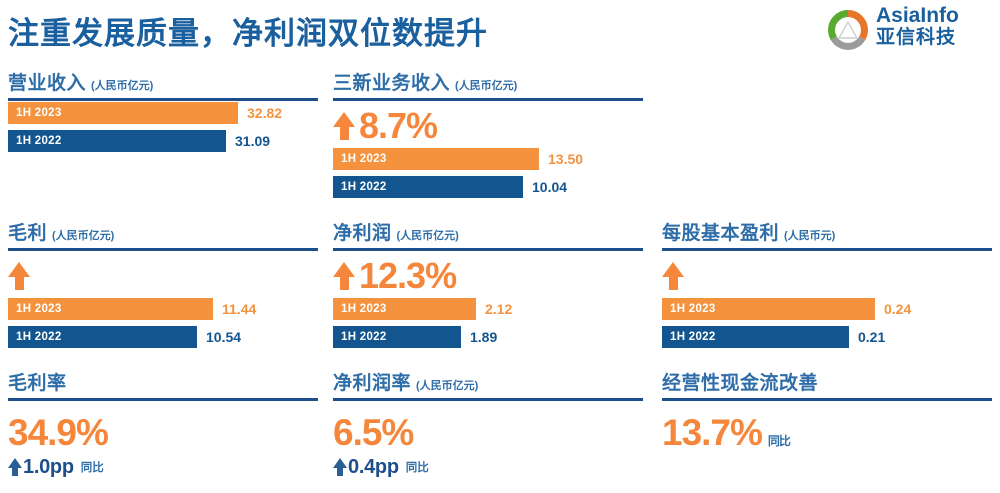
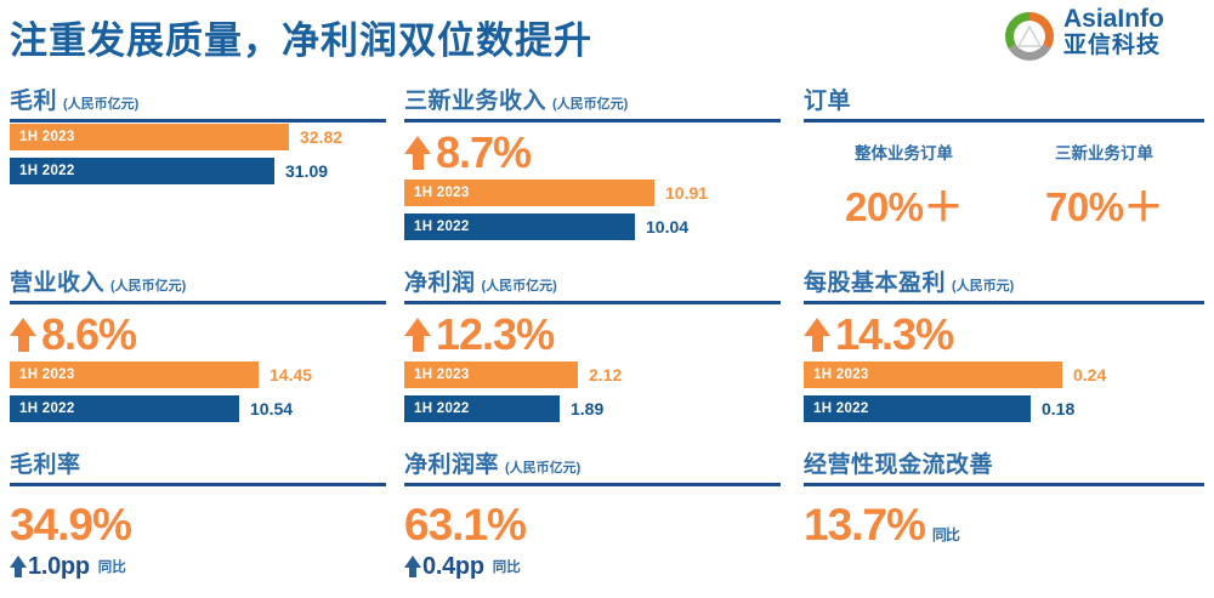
  注重发展质量，净利润双位数提升
  AsiaInfo
  亚信科技
- 营业收入
+ 毛利
  (人民币亿元)
  1H 2023
  32.82
  1H 2022
  31.09
  三新业务收入
  (人民币亿元)
  8.7%
  1H 2023
- 13.50
+ 10.91
  1H 2022
  10.04
+ 订单
+ 整体业务订单
+ 20%＋
+ 三新业务订单
+ 70%＋
- 毛利
+ 营业收入
  (人民币亿元)
+ 8.6%
  1H 2023
- 11.44
+ 14.45
  1H 2022
  10.54
  净利润
  (人民币亿元)
  12.3%
  1H 2023
  2.12
  1H 2022
  1.89
  每股基本盈利
  (人民币元)
+ 14.3%
  1H 2023
  0.24
  1H 2022
- 0.21
+ 0.18
  毛利率
  34.9%
  1.0pp
  同比
  净利润率
  (人民币亿元)
- 6.5%
+ 63.1%
  0.4pp
  同比
  经营性现金流改善
  13.7%
  同比
